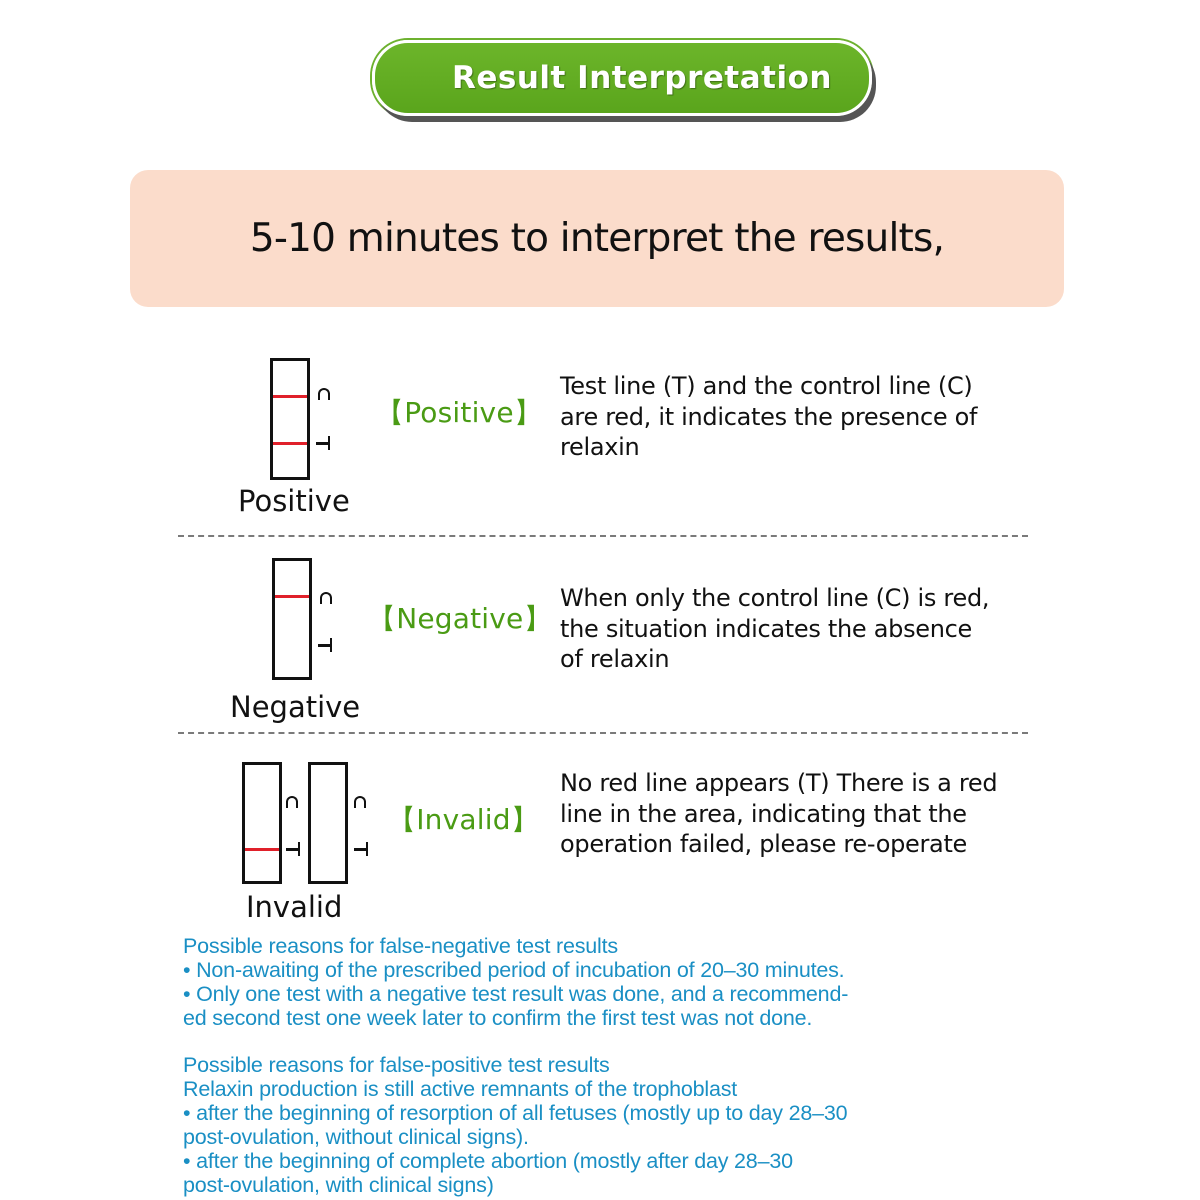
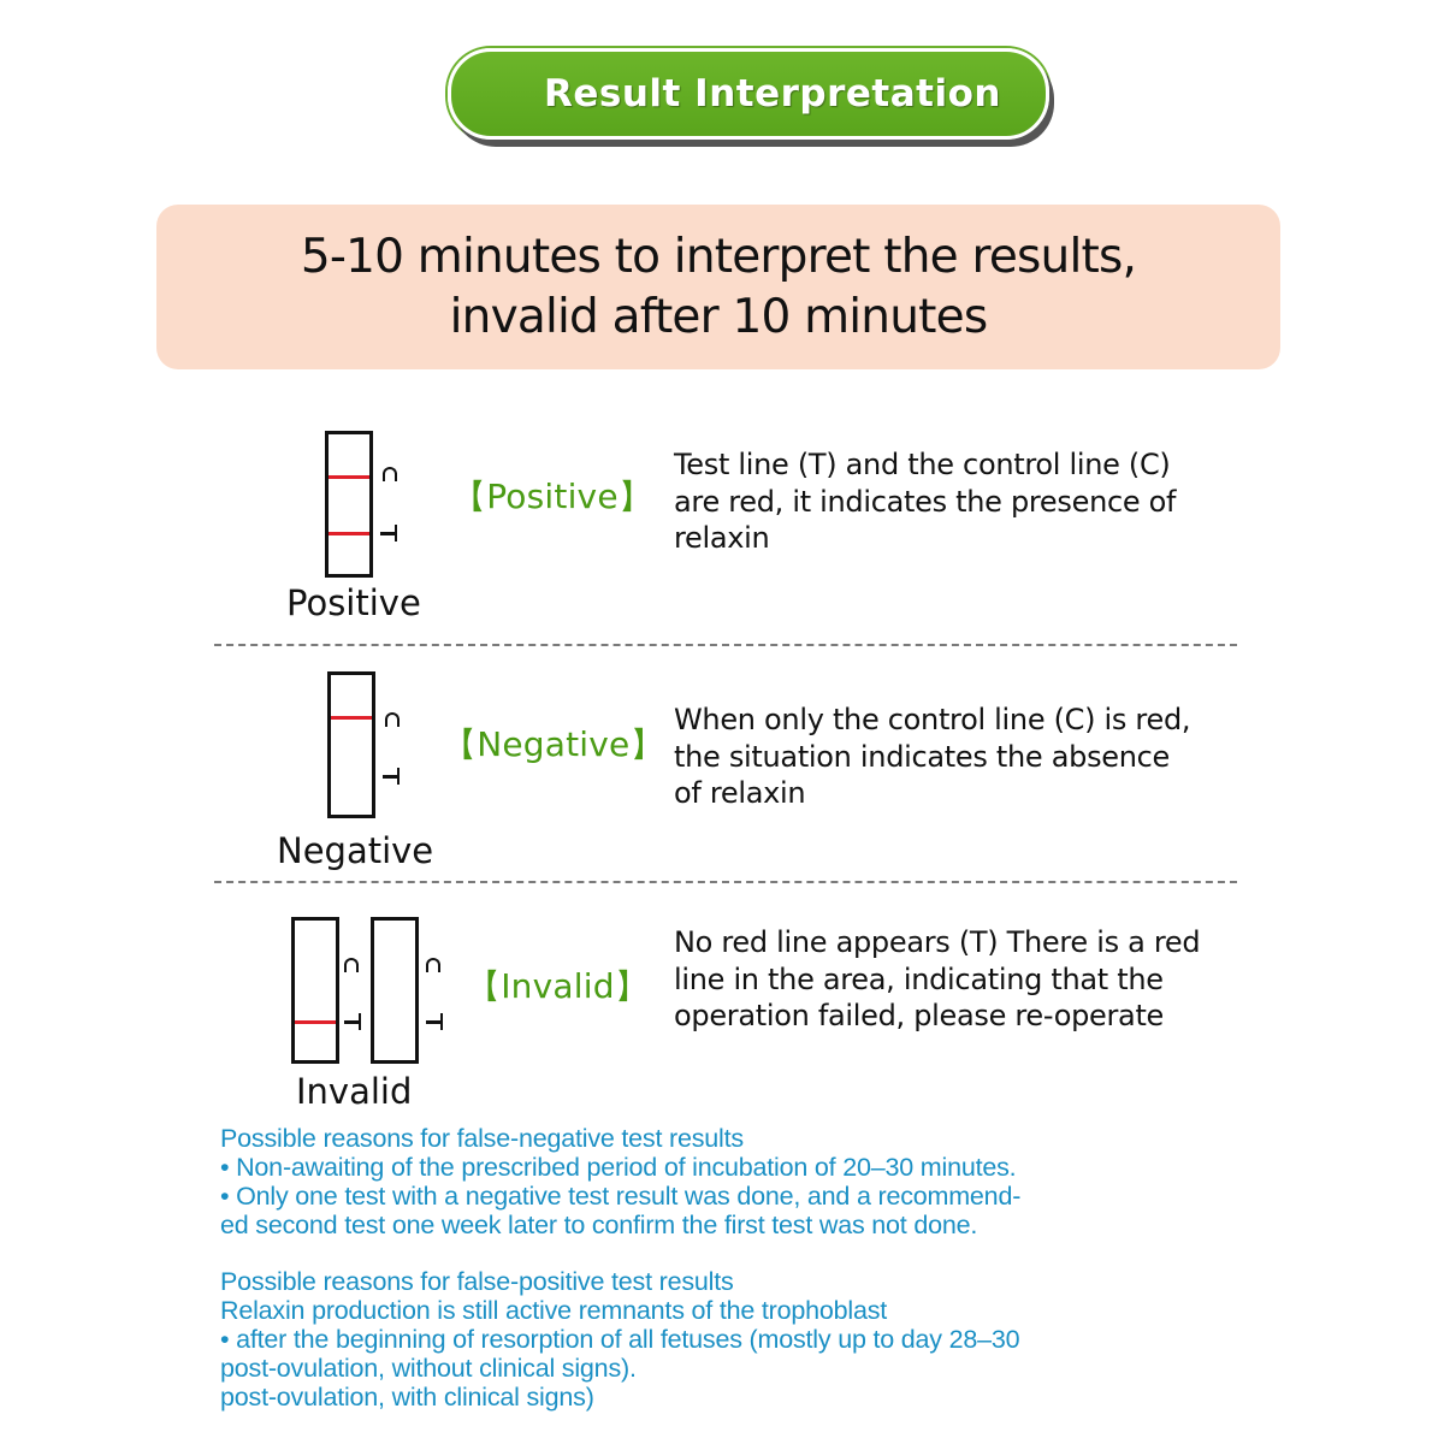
  Result Interpretation
  5-10 minutes to interpret the results,
+ invalid after 10 minutes
  Positive
  【Positive】
  Test line (T) and the control line (C)
  are red, it indicates the presence of
  relaxin
  Negative
  【Negative】
  When only the control line (C) is red,
  the situation indicates the absence
  of relaxin
  Invalid
  【Invalid】
  No red line appears (T) There is a red
  line in the area, indicating that the
  operation failed, please re-operate
  Possible reasons for false-negative test results
  • Non-awaiting of the prescribed period of incubation of 20–30 minutes.
  • Only one test with a negative test result was done, and a recommend-
  ed second test one week later to confirm the first test was not done.
  Possible reasons for false-positive test results
  Relaxin production is still active remnants of the trophoblast
  • after the beginning of resorption of all fetuses (mostly up to day 28–30
  post-ovulation, without clinical signs).
- • after the beginning of complete abortion (mostly after day 28–30
  post-ovulation, with clinical signs)
